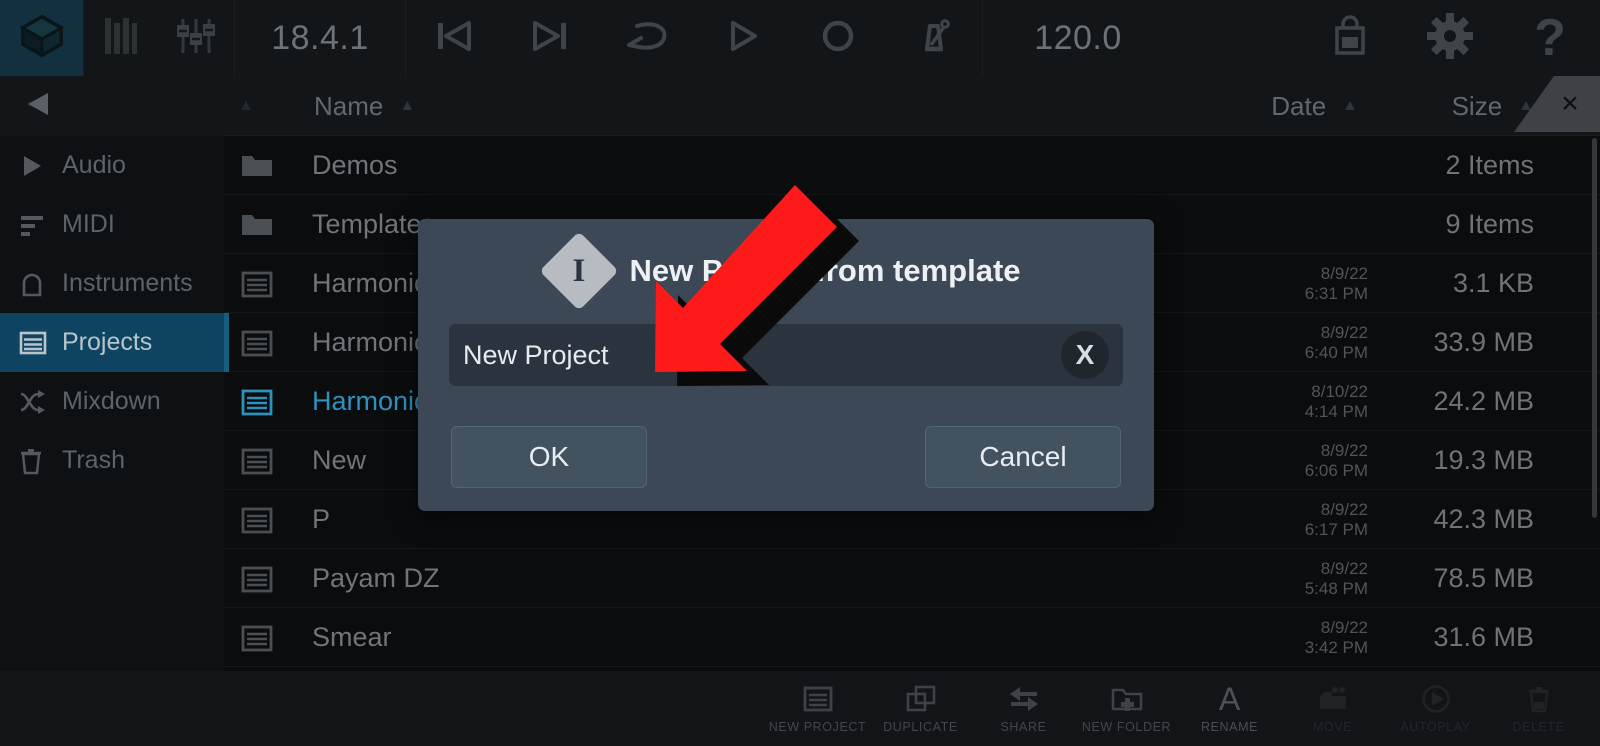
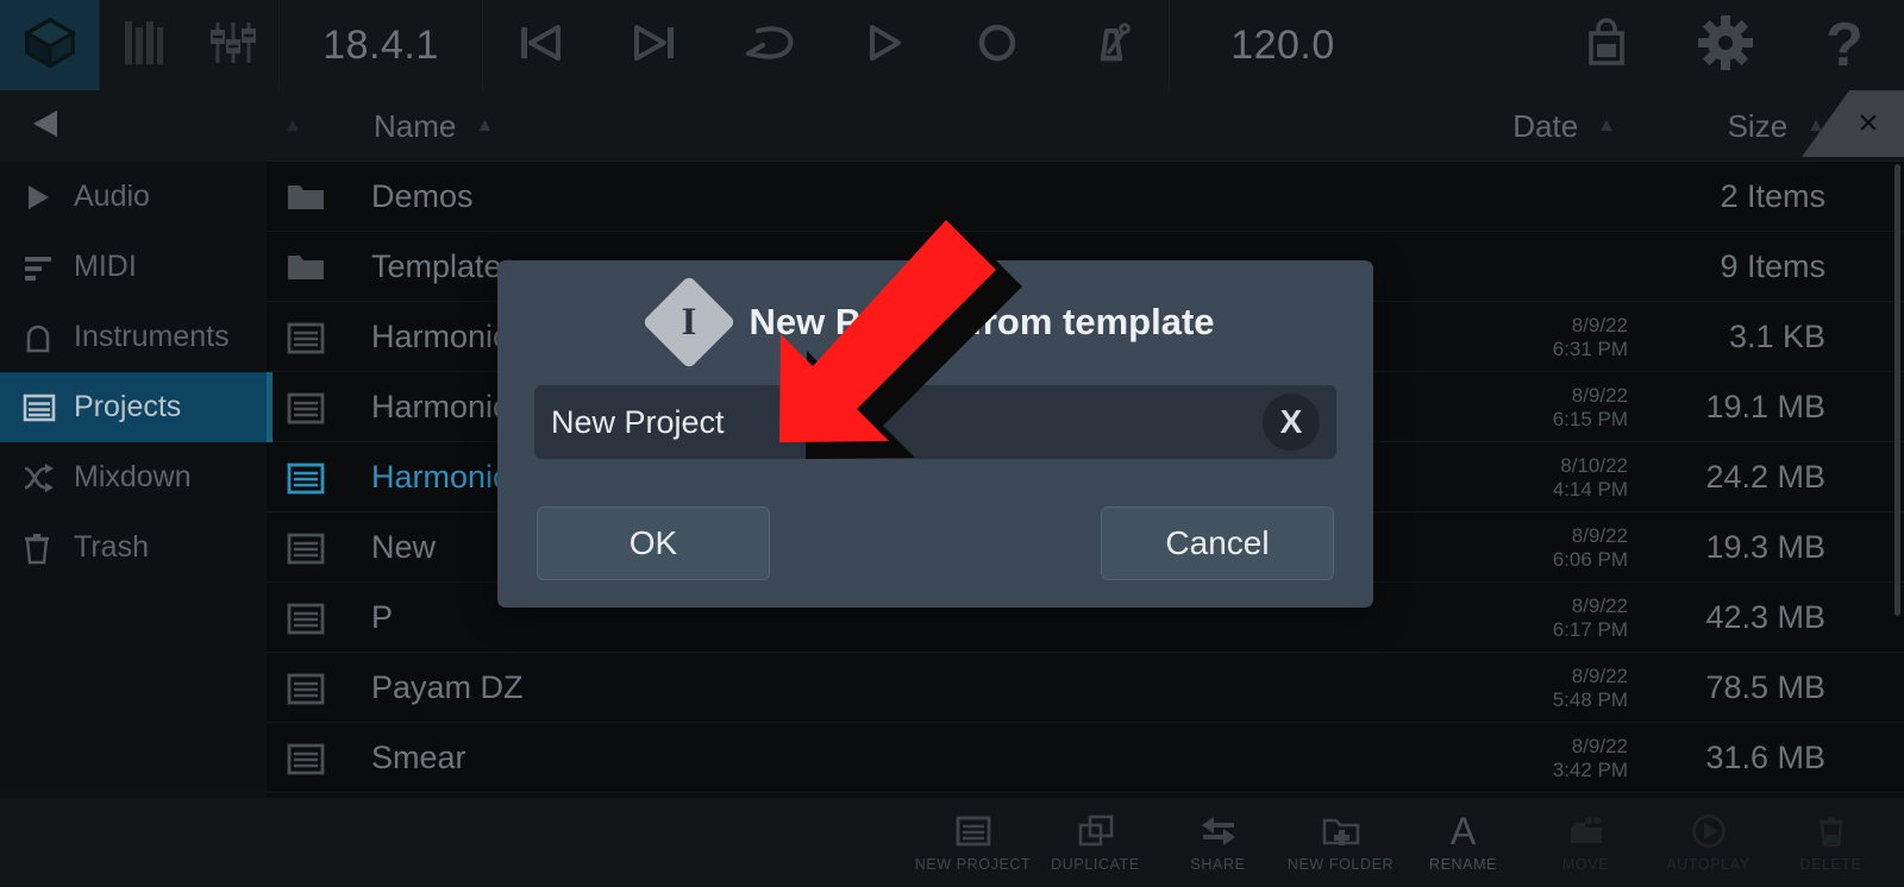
  18.4.1
  120.0
  ?
  Audio
  MIDI
  Instruments
  Projects
  Mixdown
  Trash
  Name
  ▲
  Date
  ▲
  Size
  ▲
  Demos
  2 Items
  Template
  9 Items
  Harmoni
  8/9/22
  6:31 PM
  3.1 KB
  Harmoni
  8/9/22
- 6:40 PM
+ 6:15 PM
- 33.9 MB
+ 19.1 MB
  Harmoni
  8/10/22
  4:14 PM
  24.2 MB
  New
  8/9/22
  6:06 PM
  19.3 MB
  P
  8/9/22
  6:17 PM
  42.3 MB
  Payam DZ
  8/9/22
  5:48 PM
  78.5 MB
  Smear
  8/9/22
  3:42 PM
  31.6 MB
  ×
  New Project
  X
  OK
  Cancel
  NEW PROJECT
  DUPLICATE
  SHARE
  NEW FOLDER
  A
  RENAME
